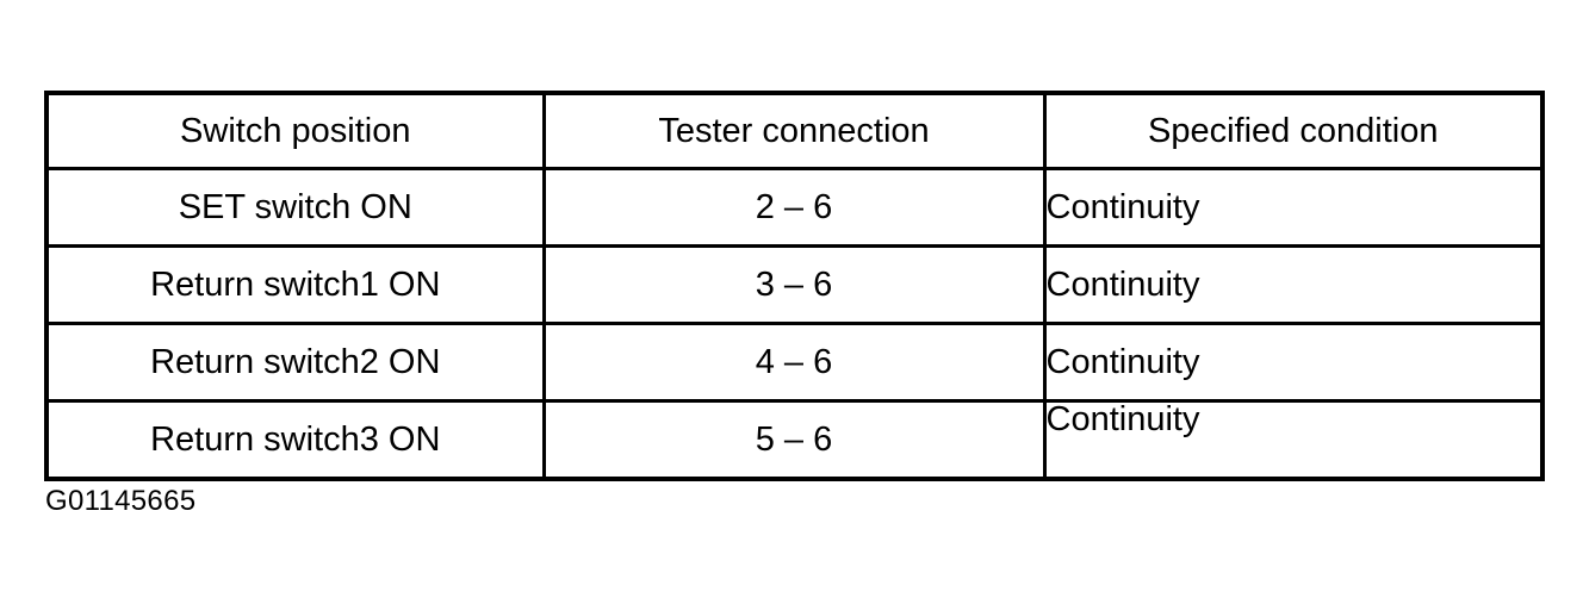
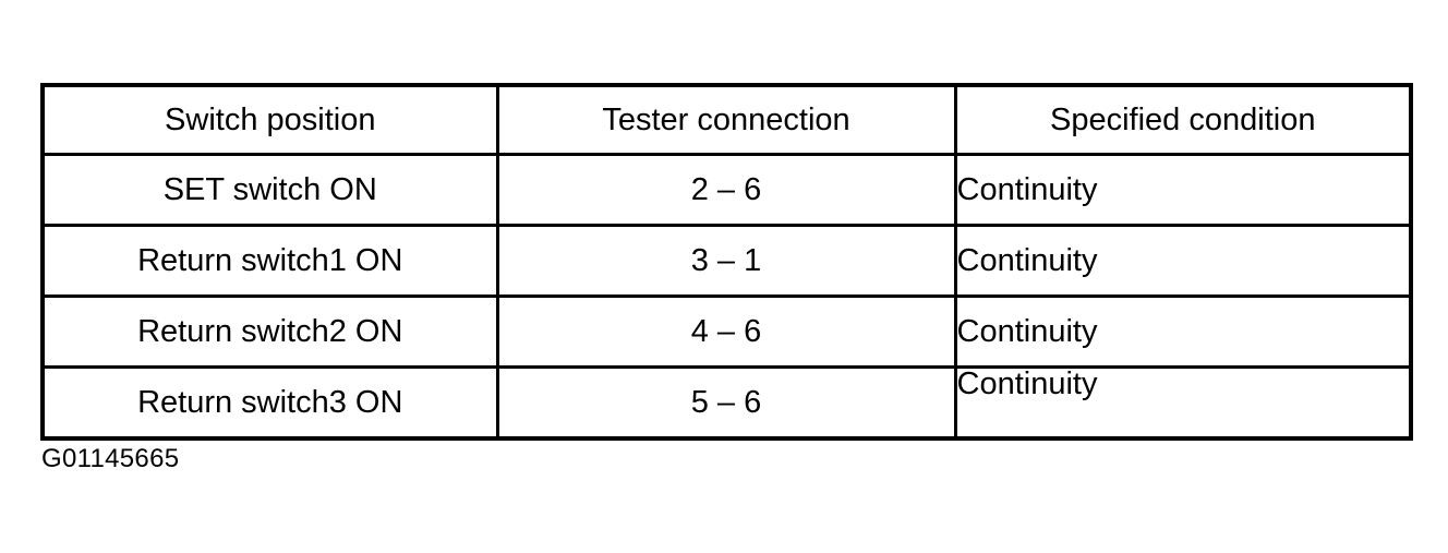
  Switch position	Tester connection	Specified condition
  SET switch ON	2 – 6	Continuity
- Return switch1 ON	3 – 6	Continuity
+ Return switch1 ON	3 – 1	Continuity
  Return switch2 ON	4 – 6	Continuity
  Return switch3 ON	5 – 6	Continuity
  G01145665
